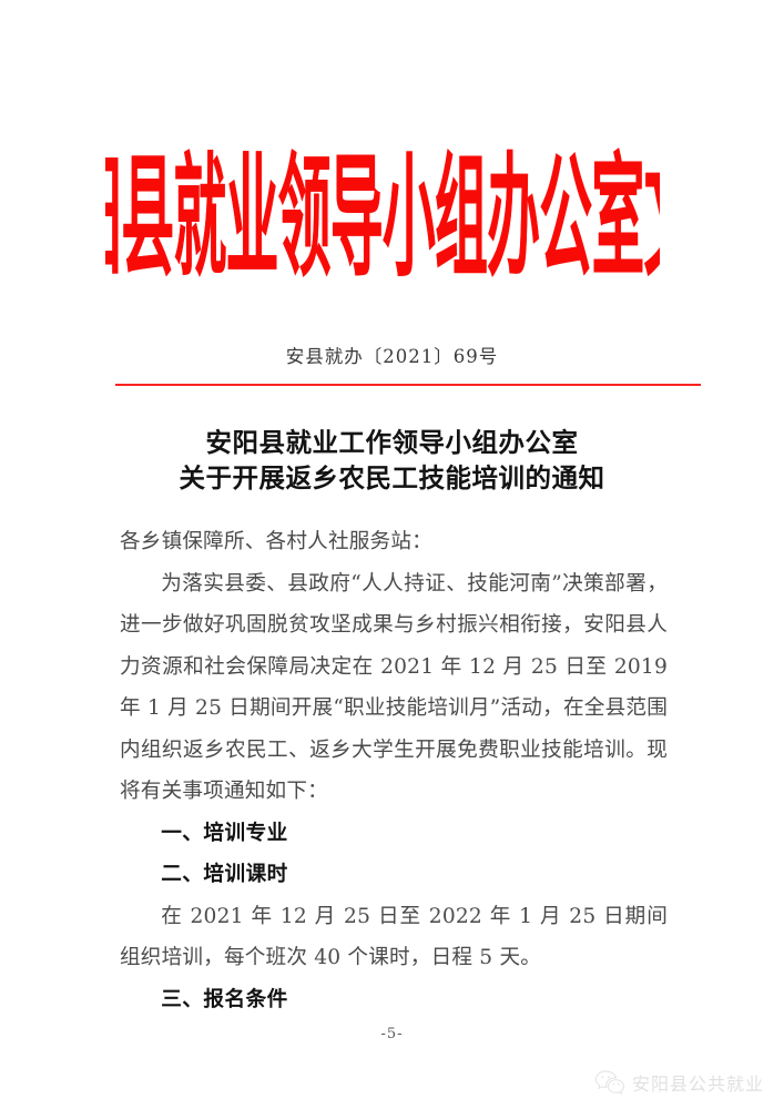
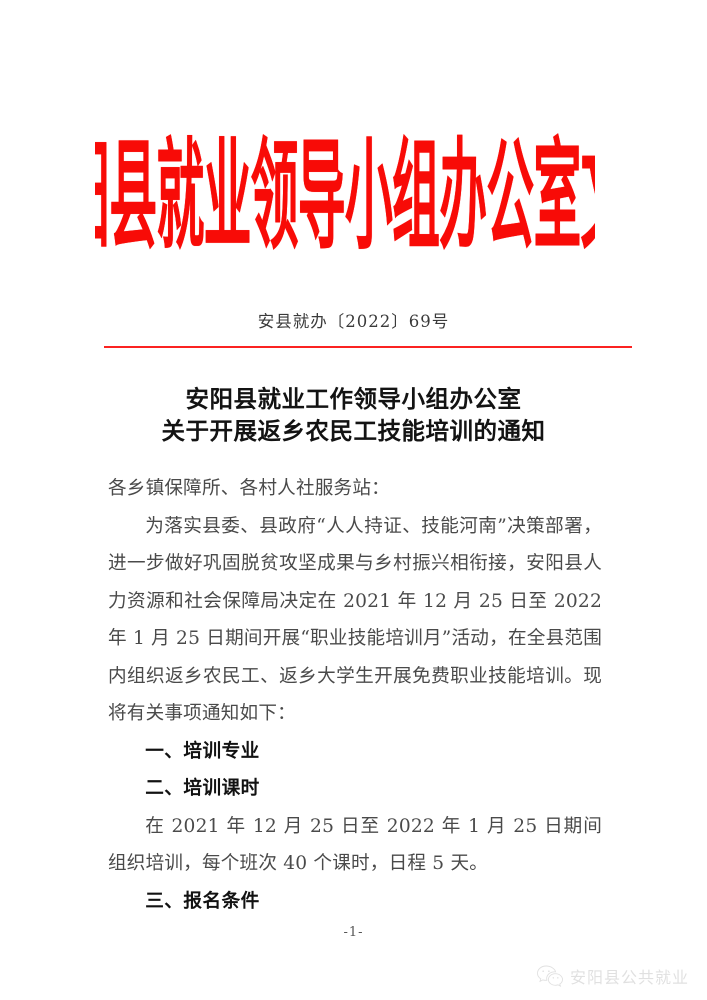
  县就业领导小组办公室
- 安县就办〔2021〕69号
+ 安县就办〔2022〕69号
  安阳县就业工作领导小组办公室
  关于开展返乡农民工技能培训的通知
  各乡镇保障所、各村人社服务站：
- 为落实县委、县政府“人人持证、技能河南”决策部署，进一步做好巩固脱贫攻坚成果与乡村振兴相衔接，安阳县人力资源和社会保障局决定在 2021 年 12 月 25 日至 2019 年 1 月 25 日期间开展“职业技能培训月”活动，在全县范围内组织返乡农民工、返乡大学生开展免费职业技能培训。现将有关事项通知如下：
+ 为落实县委、县政府“人人持证、技能河南”决策部署，进一步做好巩固脱贫攻坚成果与乡村振兴相衔接，安阳县人力资源和社会保障局决定在 2021 年 12 月 25 日至 2022 年 1 月 25 日期间开展“职业技能培训月”活动，在全县范围内组织返乡农民工、返乡大学生开展免费职业技能培训。现将有关事项通知如下：
  一、培训专业
  二、培训课时
  在 2021 年 12 月 25 日至 2022 年 1 月 25 日期间组织培训，每个班次 40 个课时，日程 5 天。
  三、报名条件
- -5-
+ -1-
  安阳县公共就业
